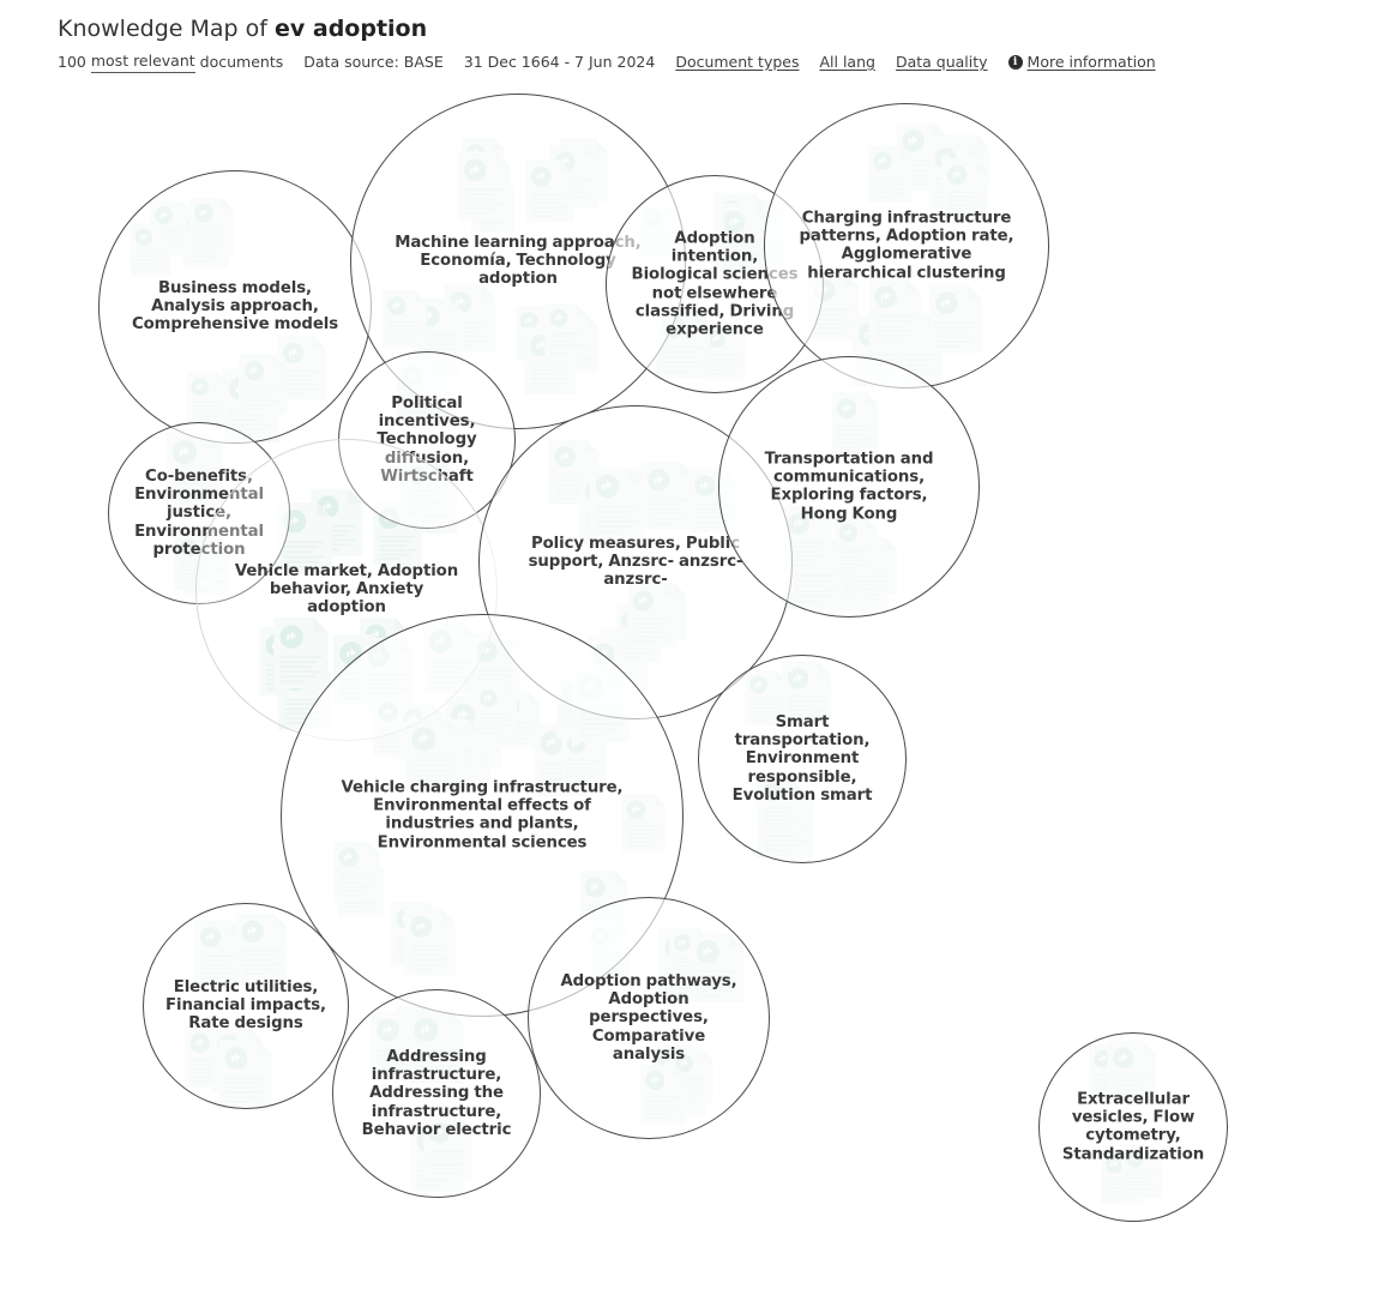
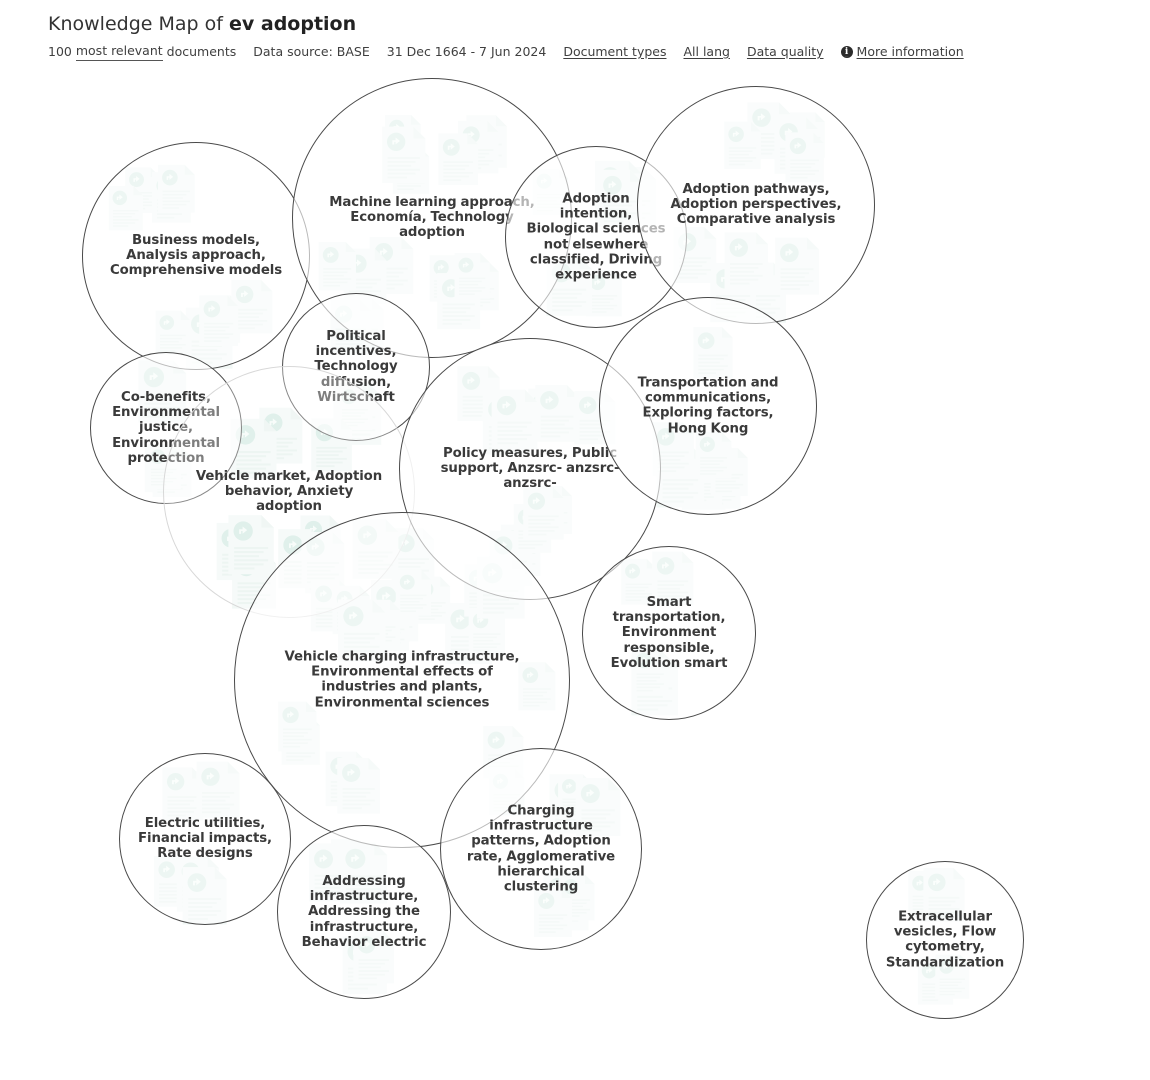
  Knowledge Map of ev adoption
  100
  most relevant
  documents
  Data source: BASE
  31 Dec 1664 - 7 Jun 2024
  Document types
  All lang
  Data quality
  i
  More information
  Business models, Analysis approach, Comprehensive models
  Machine learning approach, Economía, Technology adoption
  Adoption intention, Biological sciences not elsewhere classified, Driving experience
- Charging infrastructure patterns, Adoption rate, Agglomerative hierarchical clustering
+ Adoption pathways, Adoption perspectives, Comparative analysis
  Political incentives, Technology diffusion, Wirtschaft
  Co-benefits, Environmental justice, Environmental protection
  Vehicle market, Adoption behavior, Anxiety adoption
  Policy measures, Public support, Anzsrc- anzsrc- anzsrc-
  Transportation and communications, Exploring factors, Hong Kong
  Vehicle charging infrastructure, Environmental effects of industries and plants, Environmental sciences
  Smart transportation, Environment responsible, Evolution smart
- Adoption pathways, Adoption perspectives, Comparative analysis
+ Charging infrastructure patterns, Adoption rate, Agglomerative hierarchical clustering
  Electric utilities, Financial impacts, Rate designs
  Addressing infrastructure, Addressing the infrastructure, Behavior electric
  Extracellular vesicles, Flow cytometry, Standardization
